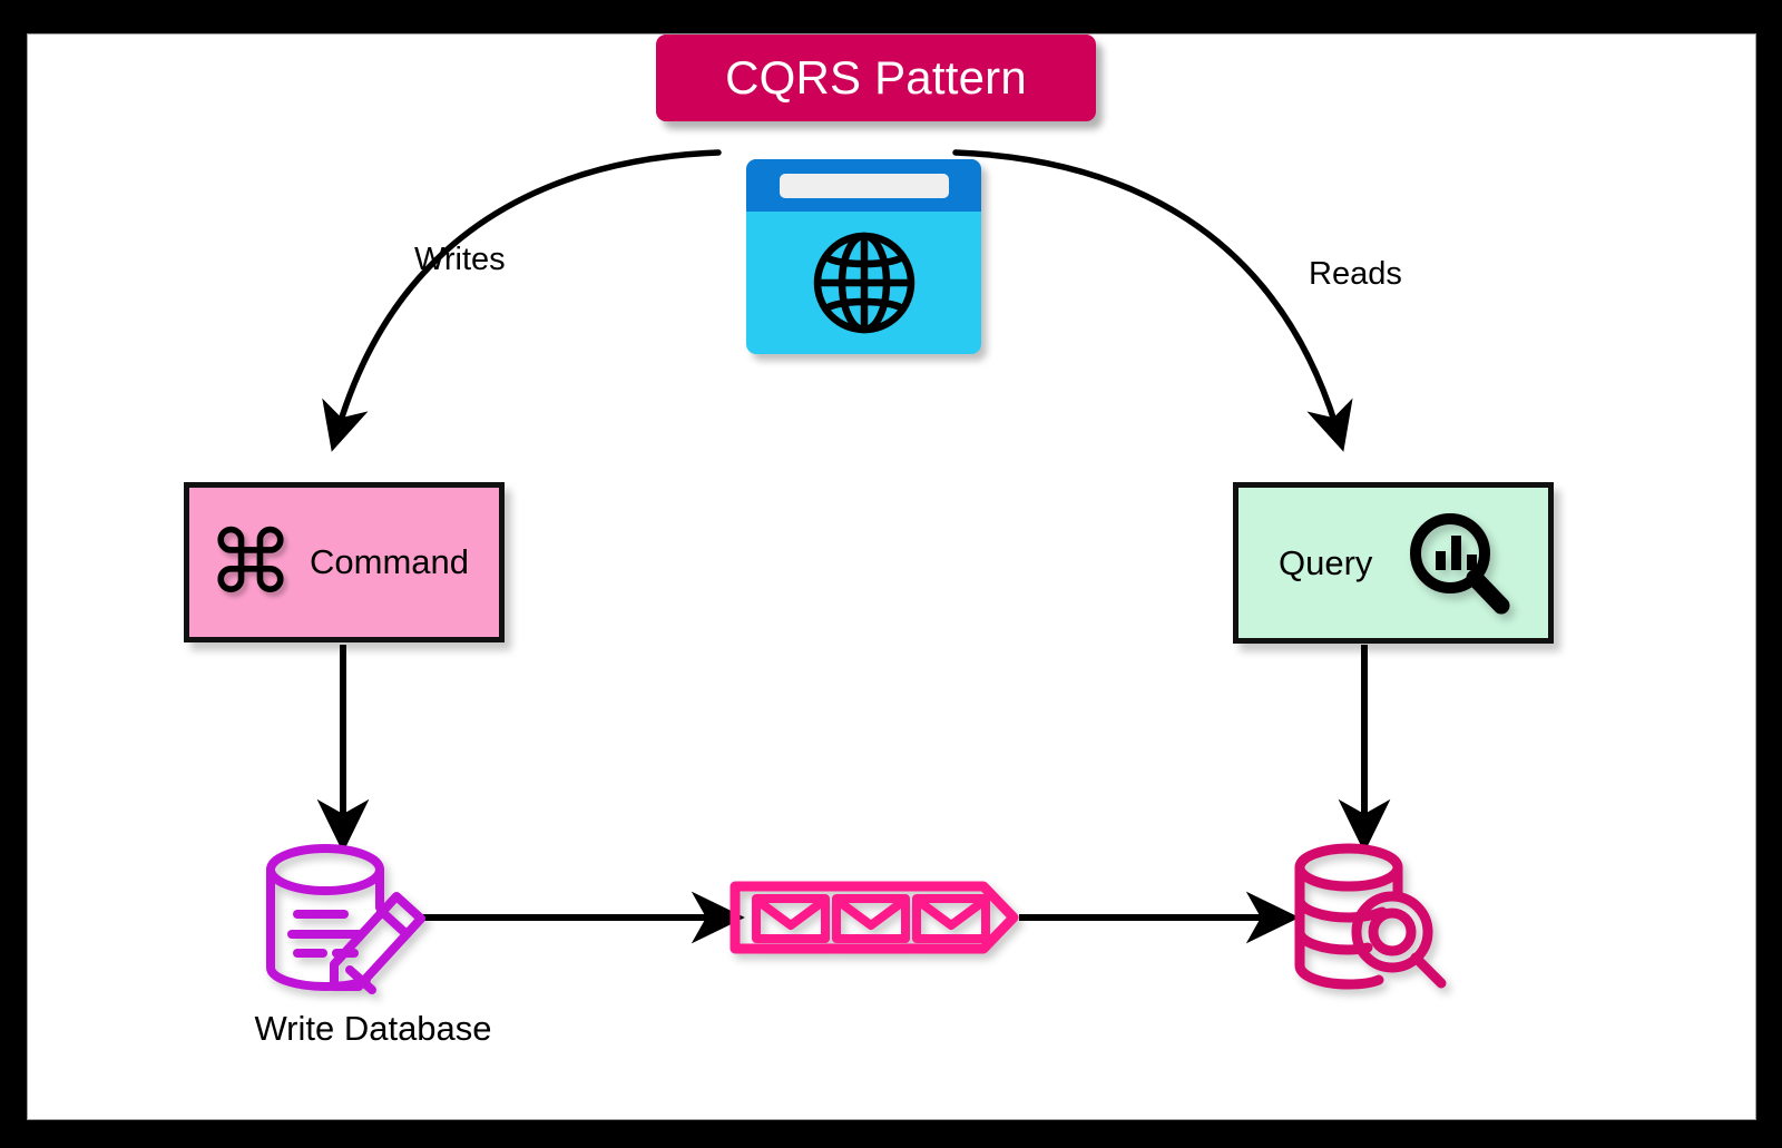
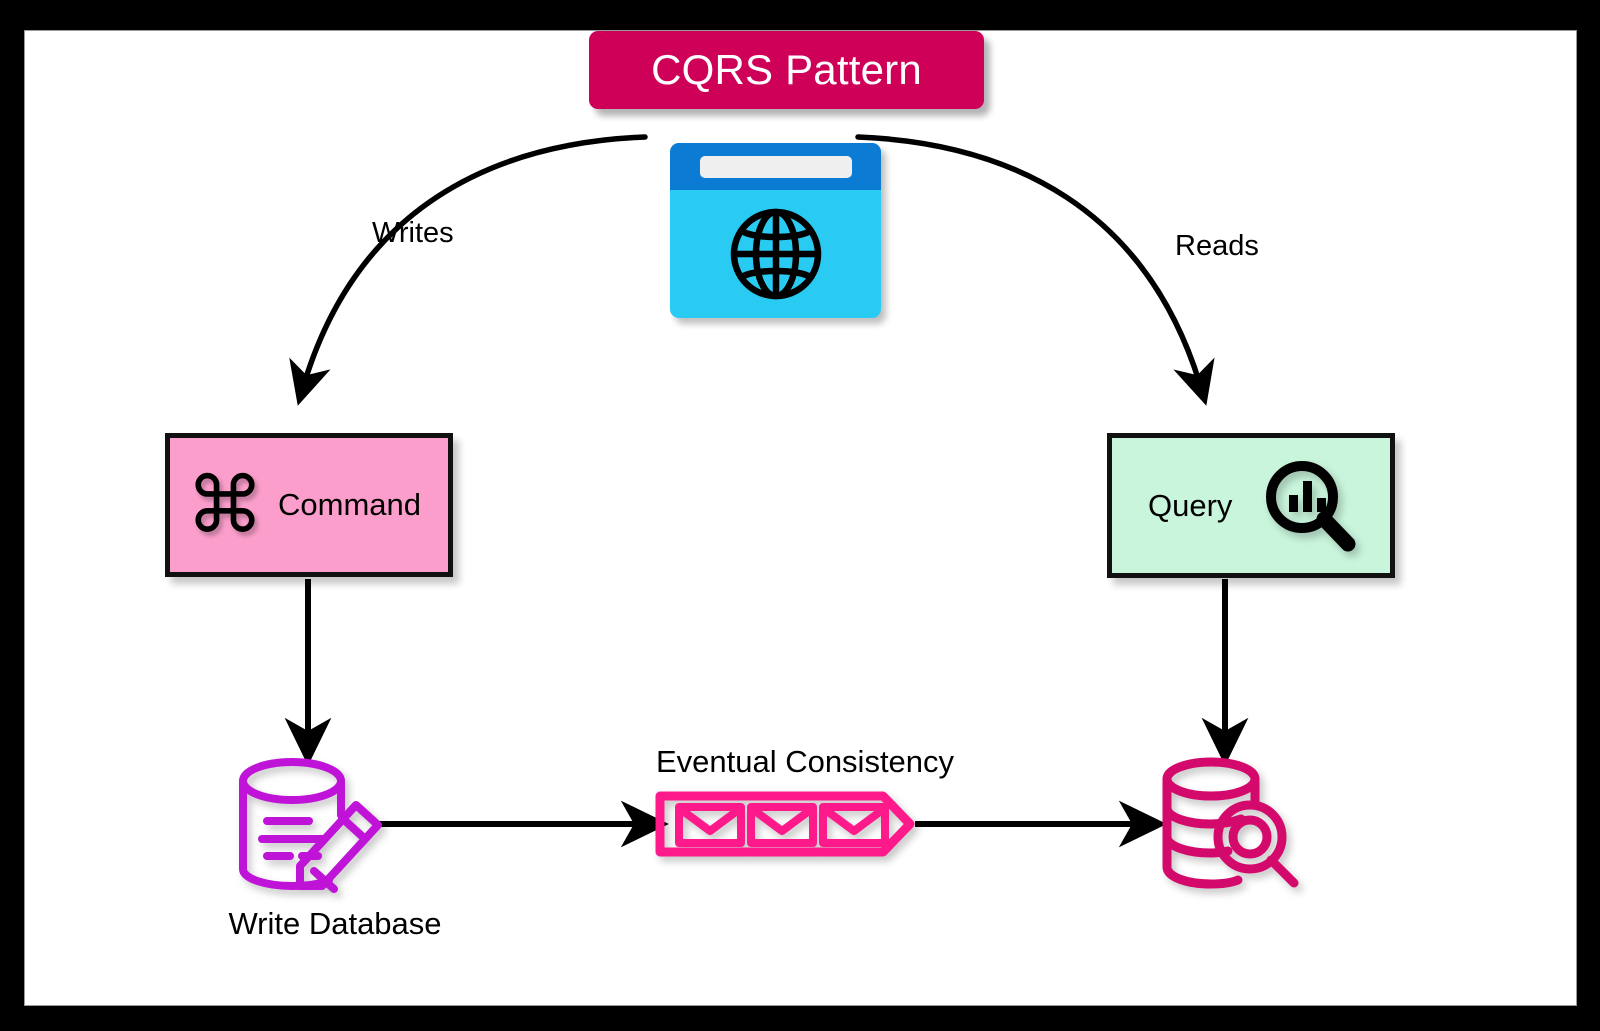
  CQRS Pattern
  Writes
  Reads
  ⌘
  Command
  Query
  Write Database
+ Eventual Consistency
